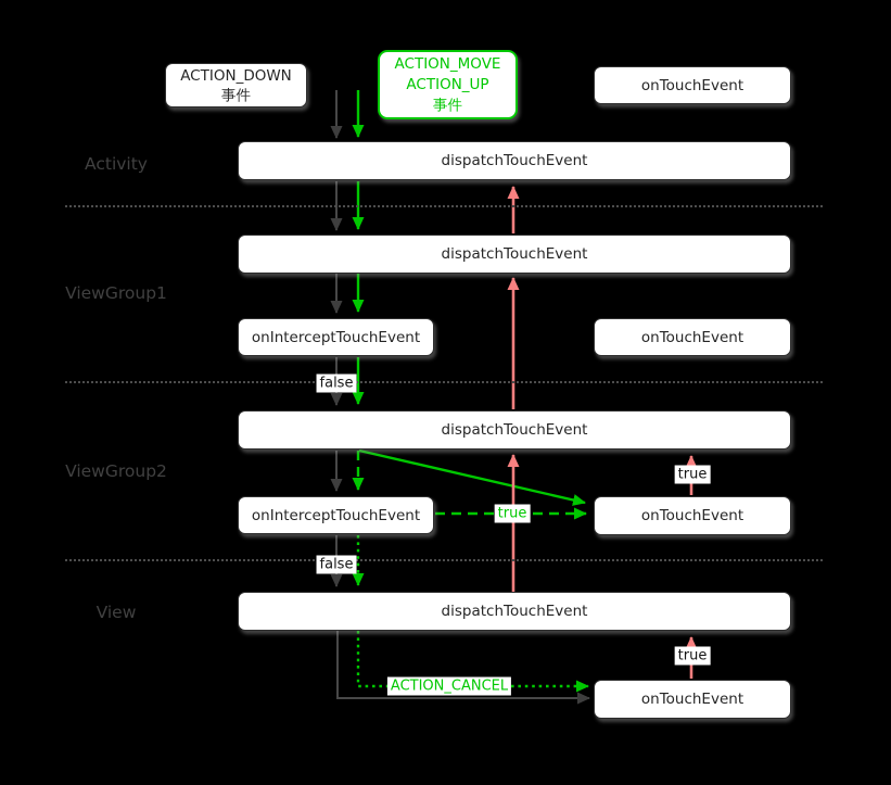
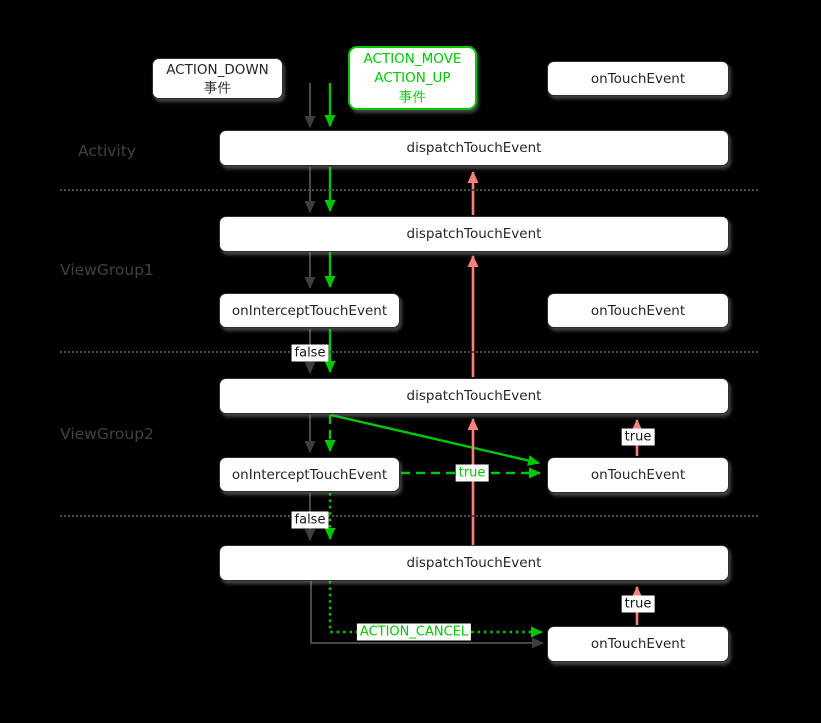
  Activity
  ViewGroup1
  ViewGroup2
- View
  ACTION_DOWN
  事件
  ACTION_MOVE
  ACTION_UP
  事件
  onTouchEvent
  dispatchTouchEvent
  dispatchTouchEvent
  onInterceptTouchEvent
  onTouchEvent
  dispatchTouchEvent
  onInterceptTouchEvent
  onTouchEvent
  dispatchTouchEvent
  onTouchEvent
  false
  false
  true
  true
  true
  ACTION_CANCEL
